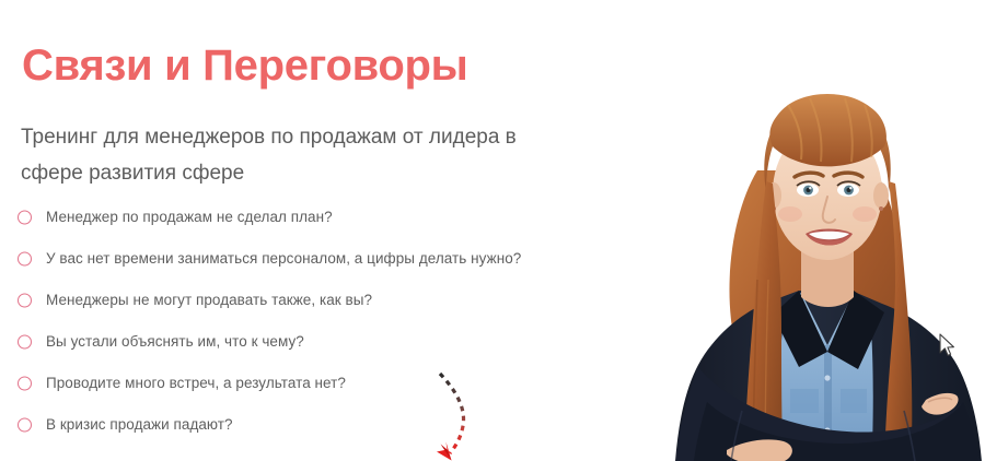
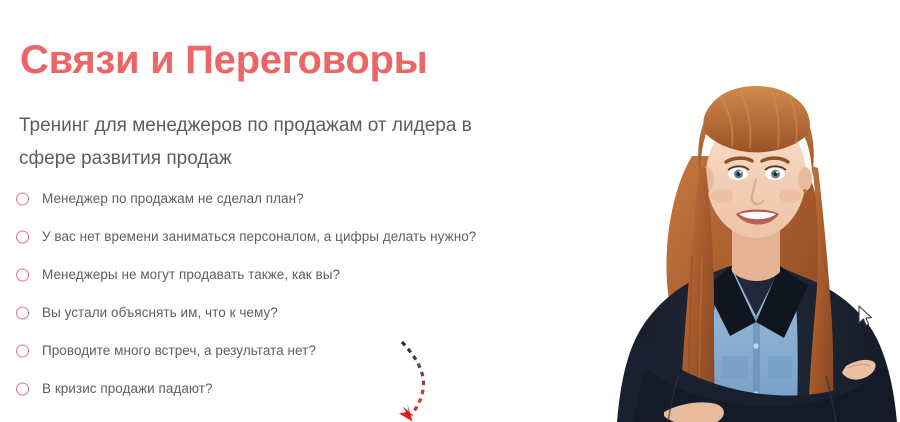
  Связи и Переговоры
- Тренинг для менеджеров по продажам от лидера в сфере развития сфере
+ Тренинг для менеджеров по продажам от лидера в сфере развития продаж
  Менеджер по продажам не сделал план?
  У вас нет времени заниматься персоналом, а цифры делать нужно?
  Менеджеры не могут продавать также, как вы?
  Вы устали объяснять им, что к чему?
  Проводите много встреч, а результата нет?
  В кризис продажи падают?
